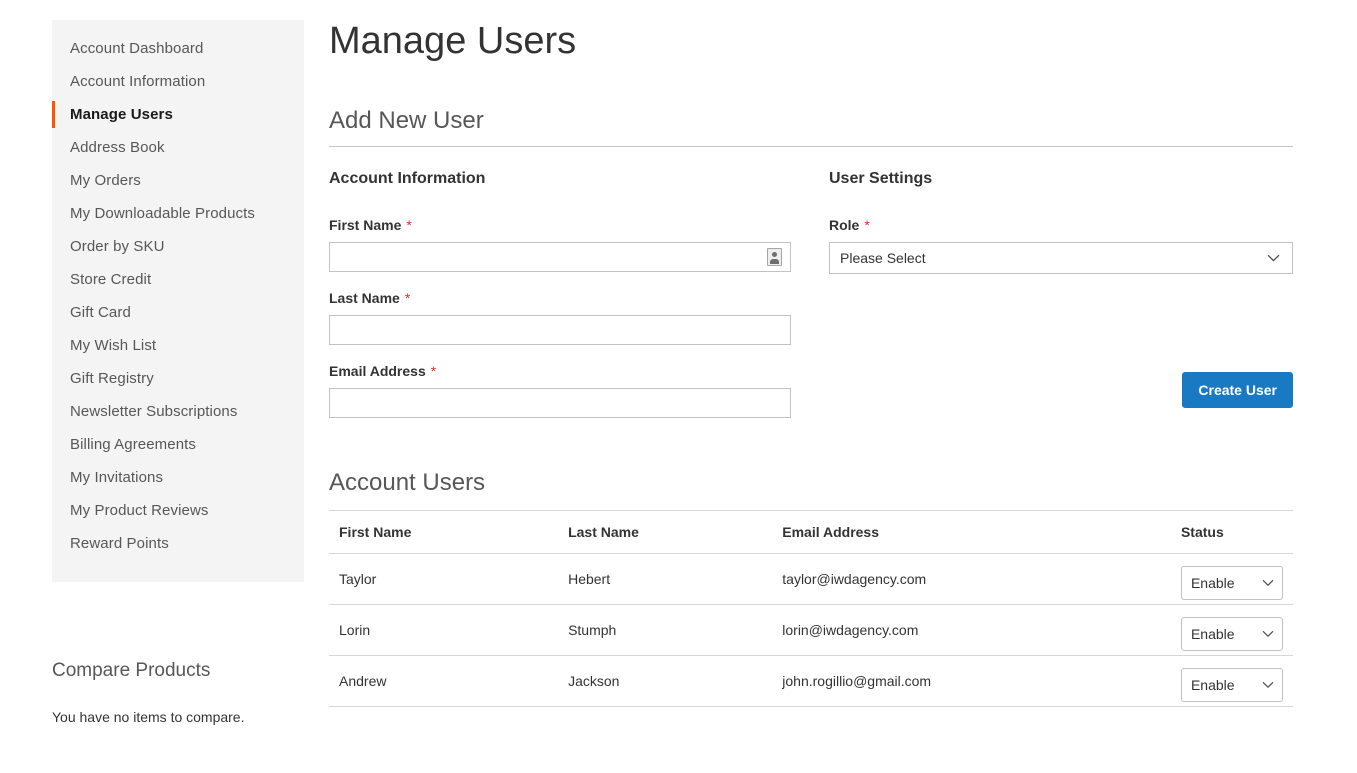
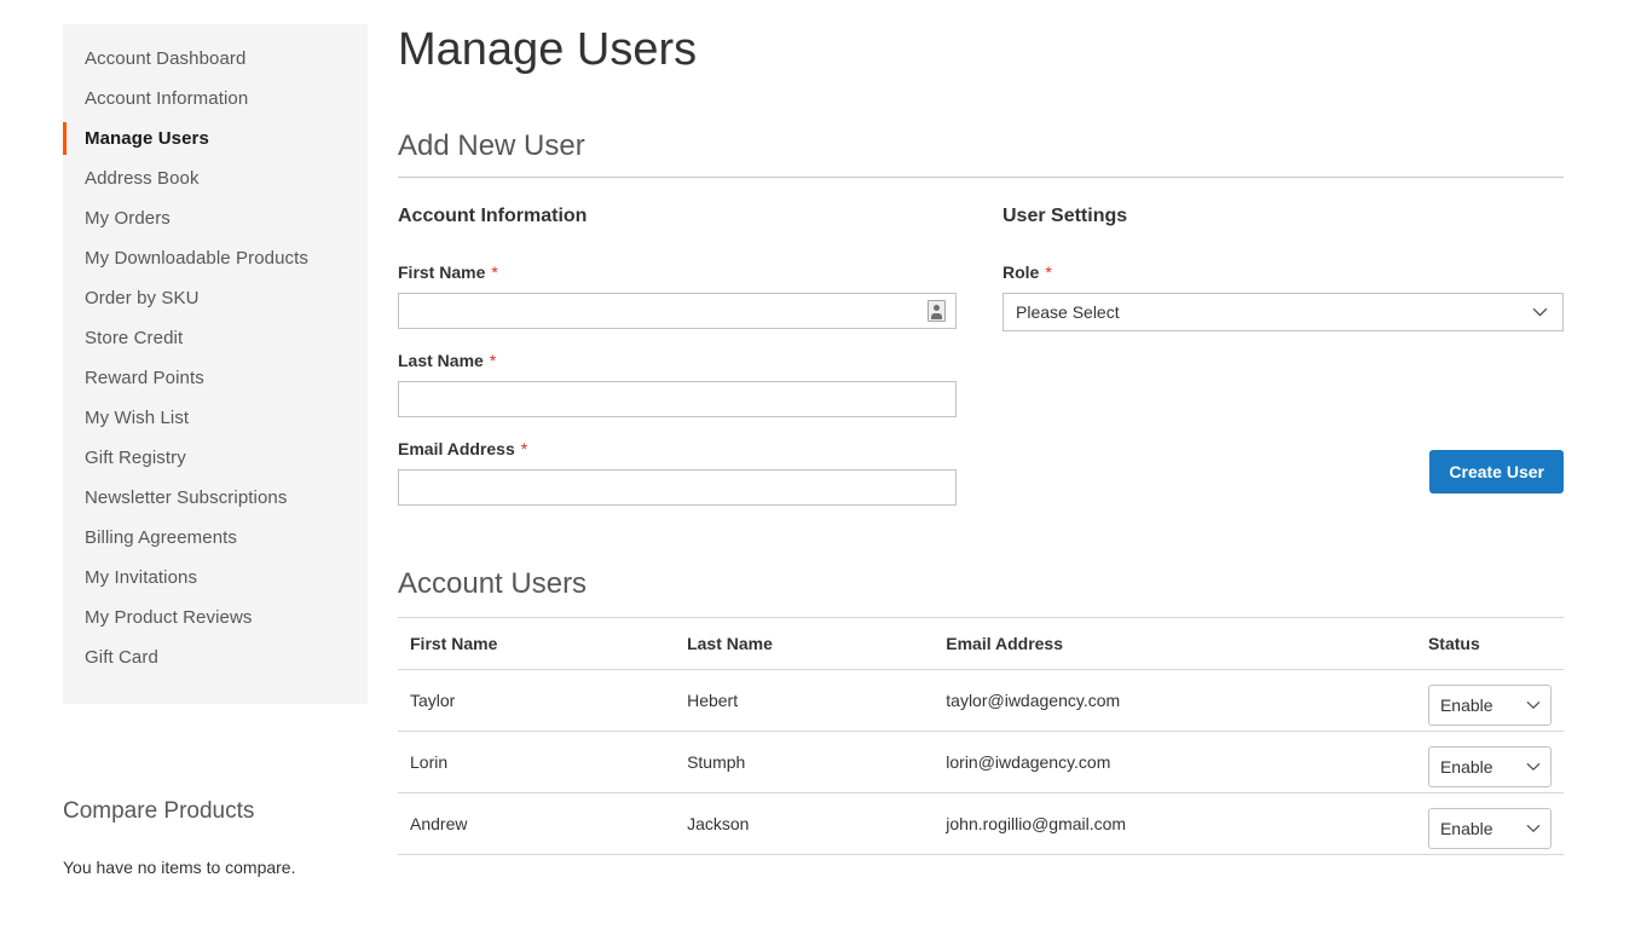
  Account Dashboard
  Account Information
  Manage Users
  Address Book
  My Orders
  My Downloadable Products
  Order by SKU
  Store Credit
- Gift Card
+ Reward Points
  My Wish List
  Gift Registry
  Newsletter Subscriptions
  Billing Agreements
  My Invitations
  My Product Reviews
- Reward Points
+ Gift Card
  Compare Products
  You have no items to compare.
  Manage Users
  Add New User
  Account Information
  First Name *
  Last Name *
  Email Address *
  User Settings
  Role *
  Please Select
  Create User
  Account Users
  First Name	Last Name	Email Address	Status
  Taylor	Hebert	taylor@iwdagency.com	Enable
  Lorin	Stumph	lorin@iwdagency.com	Enable
  Andrew	Jackson	john.rogillio@gmail.com	Enable
